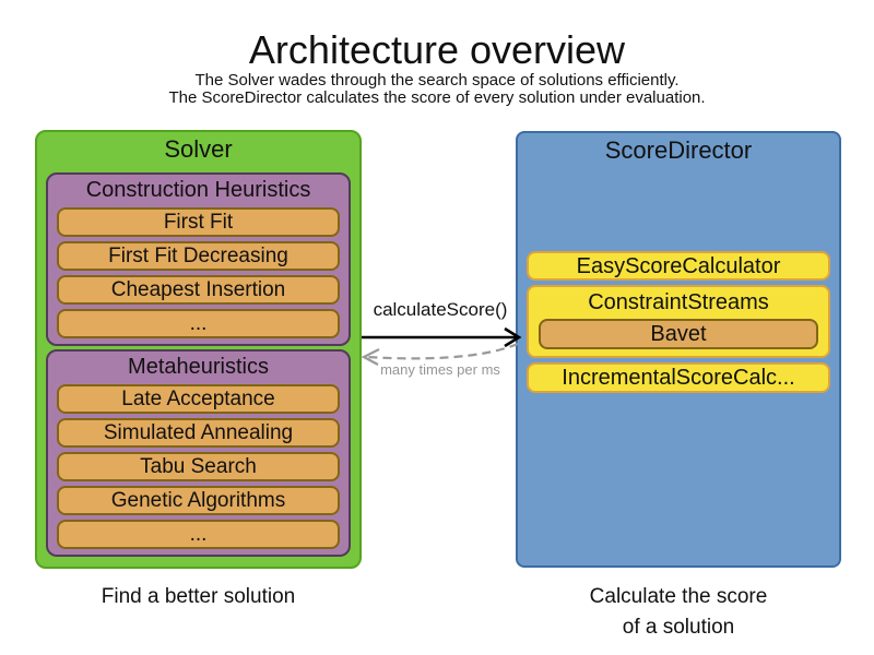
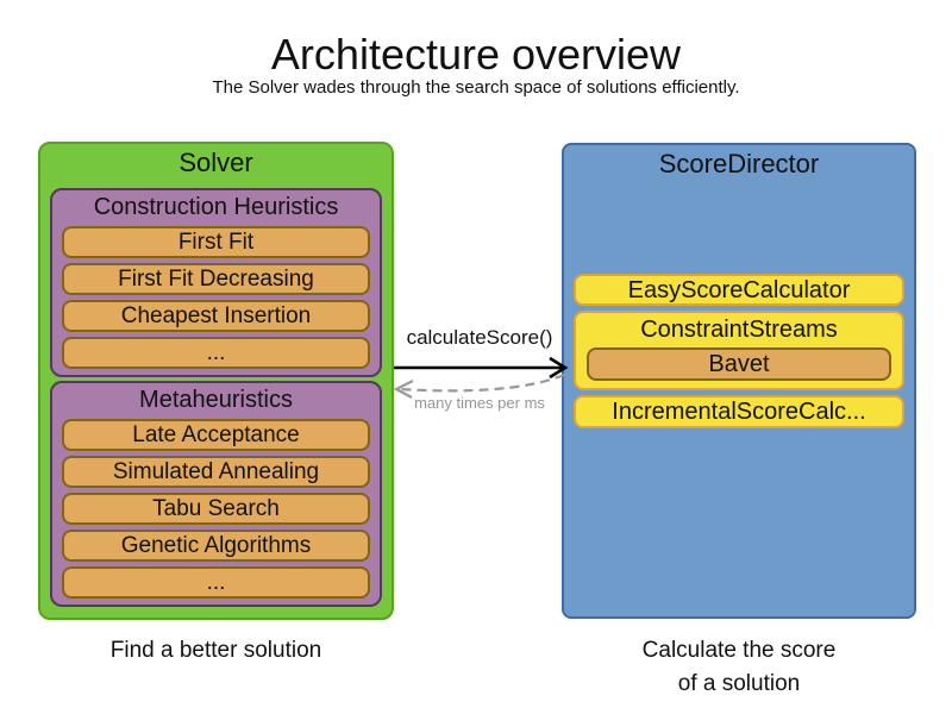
  Architecture overview
  The Solver wades through the search space of solutions efficiently.
- The ScoreDirector calculates the score of every solution under evaluation.
  Solver
  Construction Heuristics
  First Fit
  First Fit Decreasing
  Cheapest Insertion
  ...
  Metaheuristics
  Late Acceptance
  Simulated Annealing
  Tabu Search
  Genetic Algorithms
  ...
  ScoreDirector
  EasyScoreCalculator
  ConstraintStreams
  Bavet
  IncrementalScoreCalc...
  calculateScore()
  many times per ms
  Find a better solution
  Calculate the score
  of a solution
